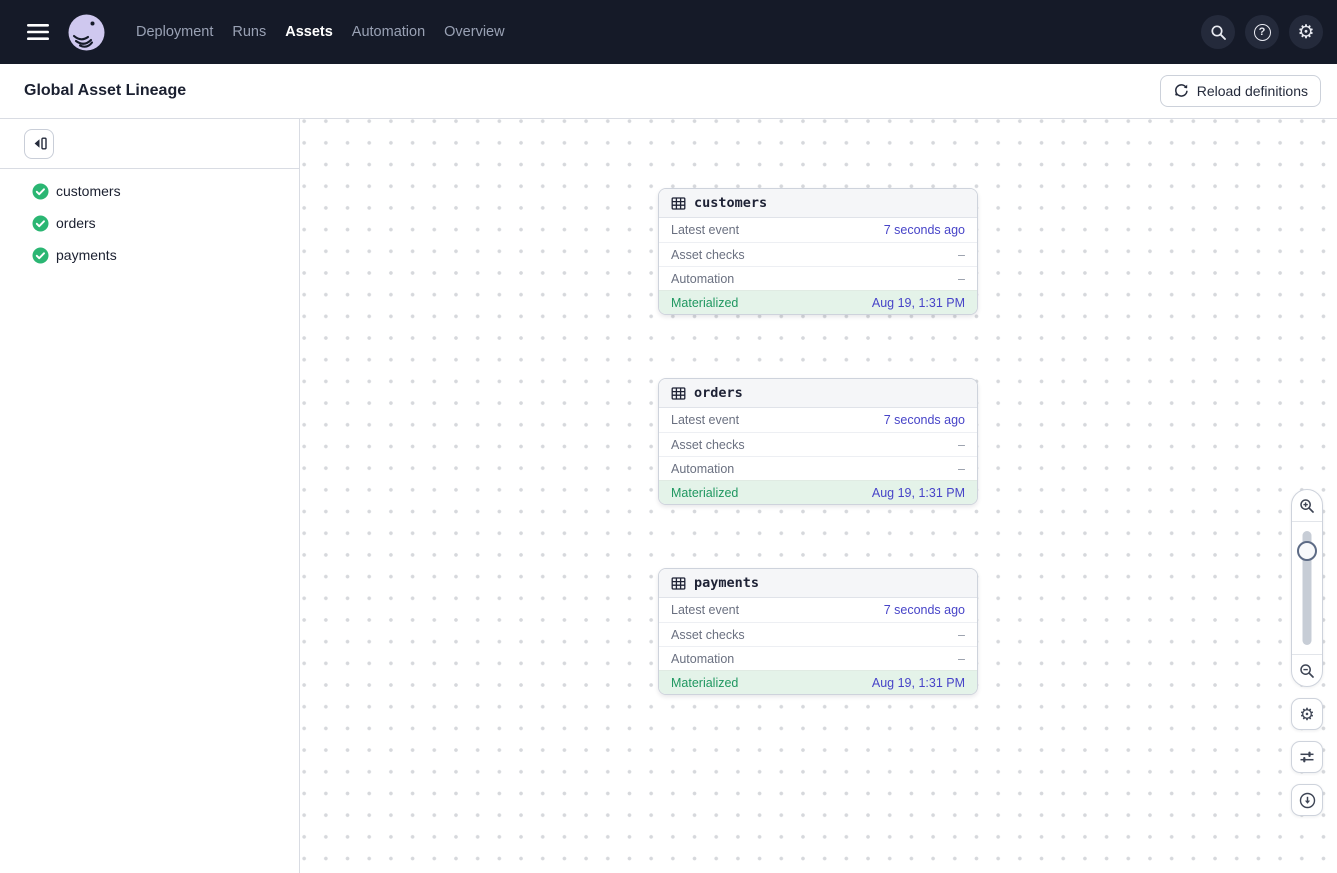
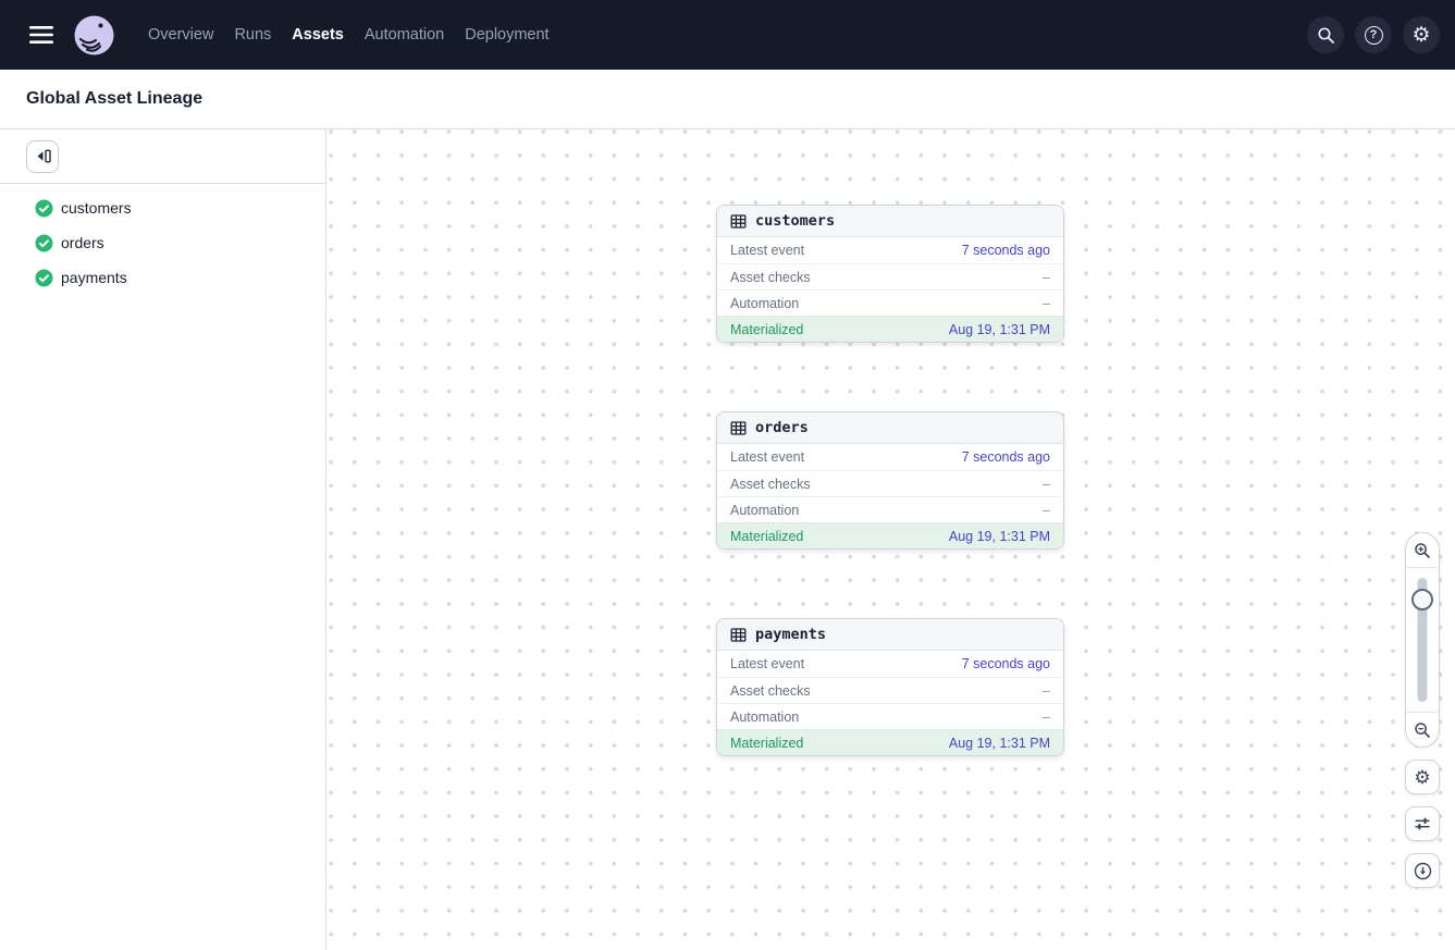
- Deployment
+ Overview
  Runs
  Assets
  Automation
- Overview
+ Deployment
  ?
  ⚙
  Global Asset Lineage
- Reload definitions
  customers
  orders
  payments
  customers
  Latest event
  7 seconds ago
  Asset checks
  –
  Automation
  –
  Materialized
  Aug 19, 1:31 PM
  orders
  Latest event
  7 seconds ago
  Asset checks
  –
  Automation
  –
  Materialized
  Aug 19, 1:31 PM
  payments
  Latest event
  7 seconds ago
  Asset checks
  –
  Automation
  –
  Materialized
  Aug 19, 1:31 PM
  ⚙
